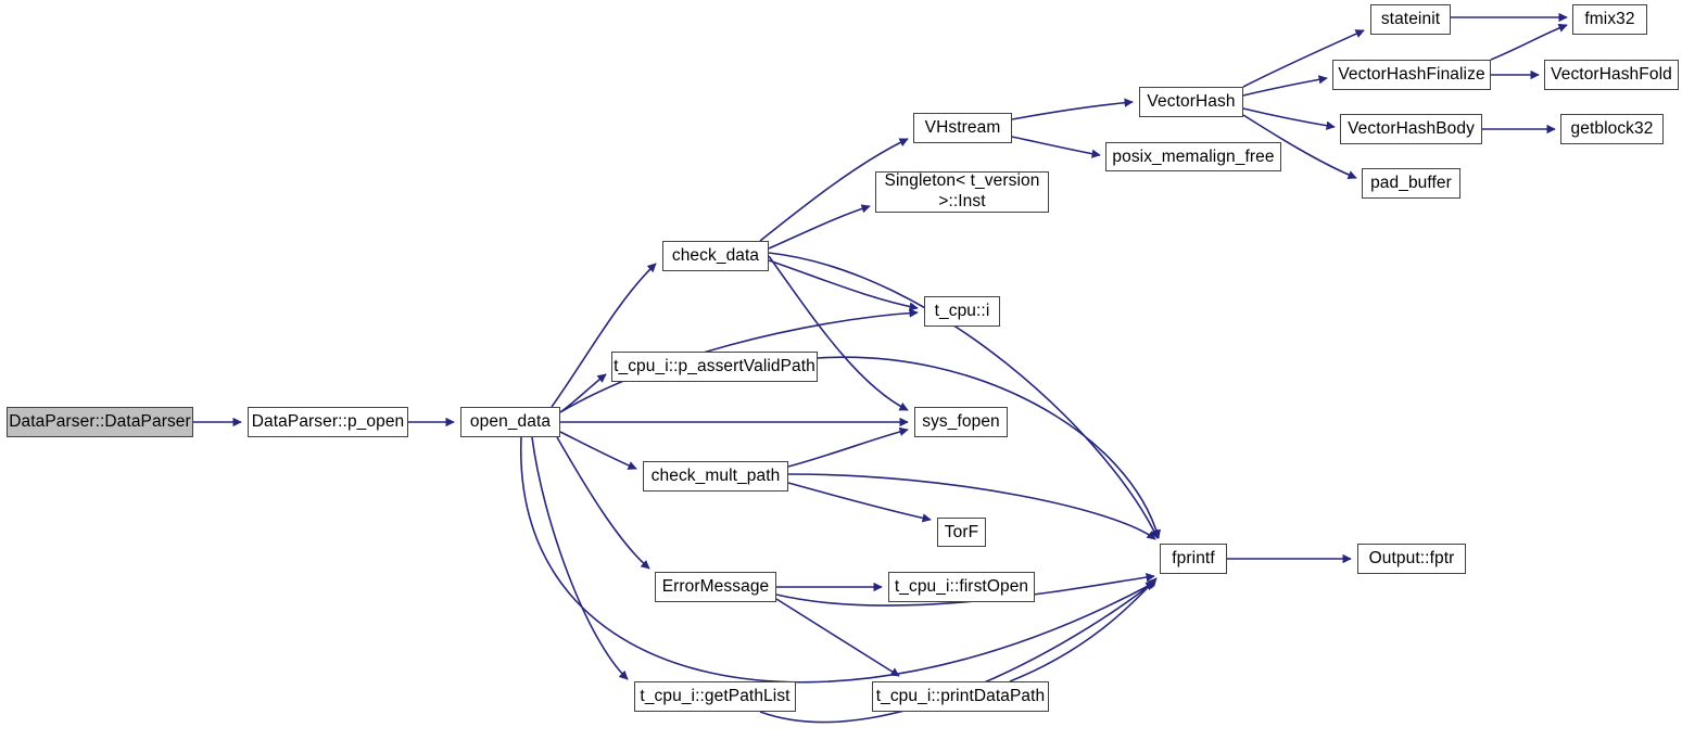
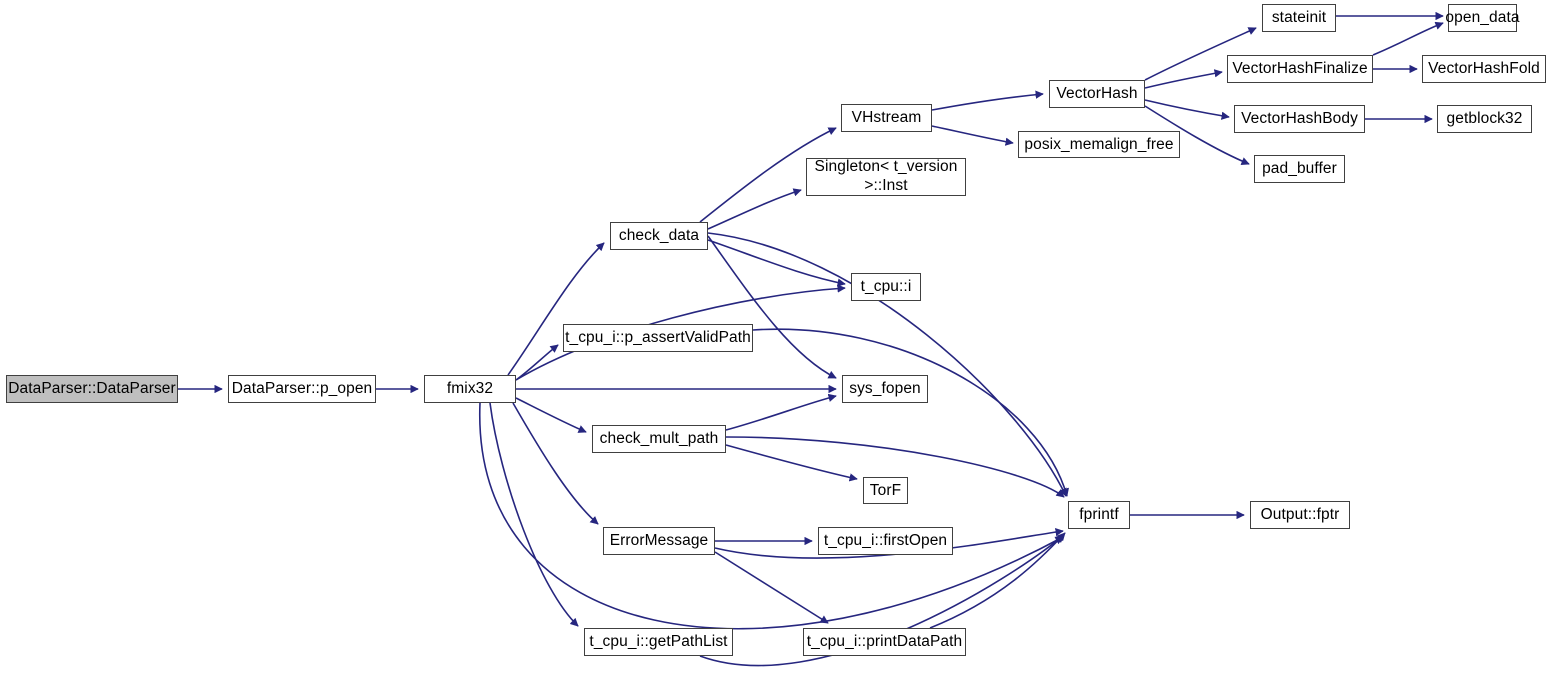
  DataParser::DataParser
  DataParser::p_open
- open_data
+ fmix32
  check_data
  VHstream
  Singleton< t_version
  >::Inst
  t_cpu::i
  VectorHash
  posix_memalign_free
  stateinit
  VectorHashFinalize
  VectorHashBody
  pad_buffer
- fmix32
+ open_data
  VectorHashFold
  getblock32
  t_cpu_i::p_assertValidPath
  sys_fopen
  check_mult_path
  TorF
  ErrorMessage
  t_cpu_i::firstOpen
  fprintf
  Output::fptr
  t_cpu_i::getPathList
  t_cpu_i::printDataPath
